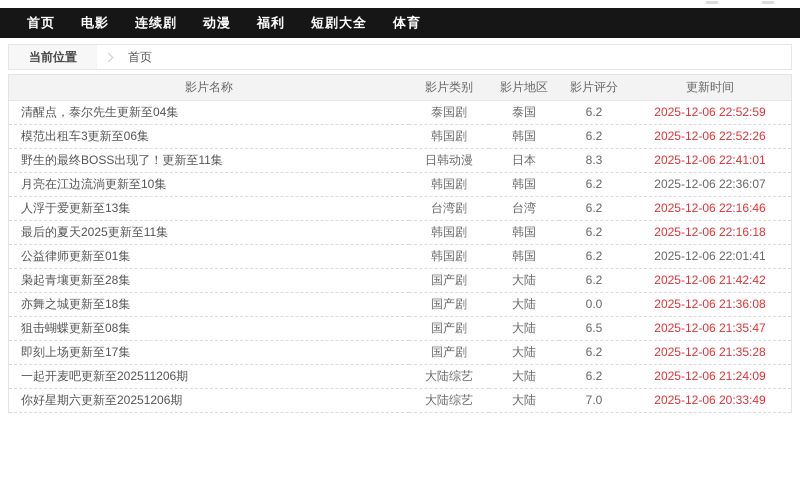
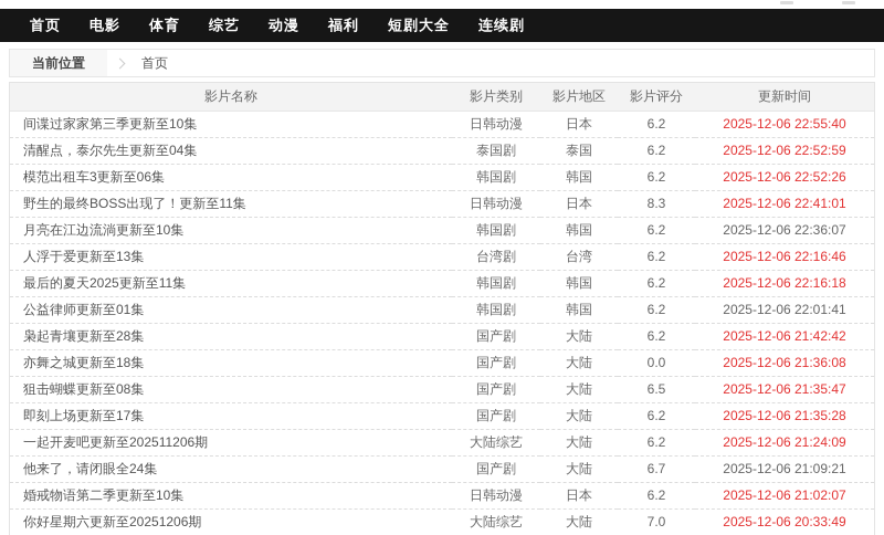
  首页
  电影
- 连续剧
+ 体育
+ 综艺
  动漫
  福利
  短剧大全
- 体育
+ 连续剧
  当前位置
  首页
  影片名称	影片类别	影片地区	影片评分	更新时间
+ 间谍过家家第三季更新至10集	日韩动漫	日本	6.2	2025-12-06 22:55:40
  清醒点，泰尔先生更新至04集	泰国剧	泰国	6.2	2025-12-06 22:52:59
  模范出租车3更新至06集	韩国剧	韩国	6.2	2025-12-06 22:52:26
  野生的最终BOSS出现了！更新至11集	日韩动漫	日本	8.3	2025-12-06 22:41:01
  月亮在江边流淌更新至10集	韩国剧	韩国	6.2	2025-12-06 22:36:07
  人浮于爱更新至13集	台湾剧	台湾	6.2	2025-12-06 22:16:46
  最后的夏天2025更新至11集	韩国剧	韩国	6.2	2025-12-06 22:16:18
  公益律师更新至01集	韩国剧	韩国	6.2	2025-12-06 22:01:41
  枭起青壤更新至28集	国产剧	大陆	6.2	2025-12-06 21:42:42
  亦舞之城更新至18集	国产剧	大陆	0.0	2025-12-06 21:36:08
  狙击蝴蝶更新至08集	国产剧	大陆	6.5	2025-12-06 21:35:47
  即刻上场更新至17集	国产剧	大陆	6.2	2025-12-06 21:35:28
  一起开麦吧更新至202511206期	大陆综艺	大陆	6.2	2025-12-06 21:24:09
+ 他来了，请闭眼全24集	国产剧	大陆	6.7	2025-12-06 21:09:21
+ 婚戒物语第二季更新至10集	日韩动漫	日本	6.2	2025-12-06 21:02:07
  你好星期六更新至20251206期	大陆综艺	大陆	7.0	2025-12-06 20:33:49
